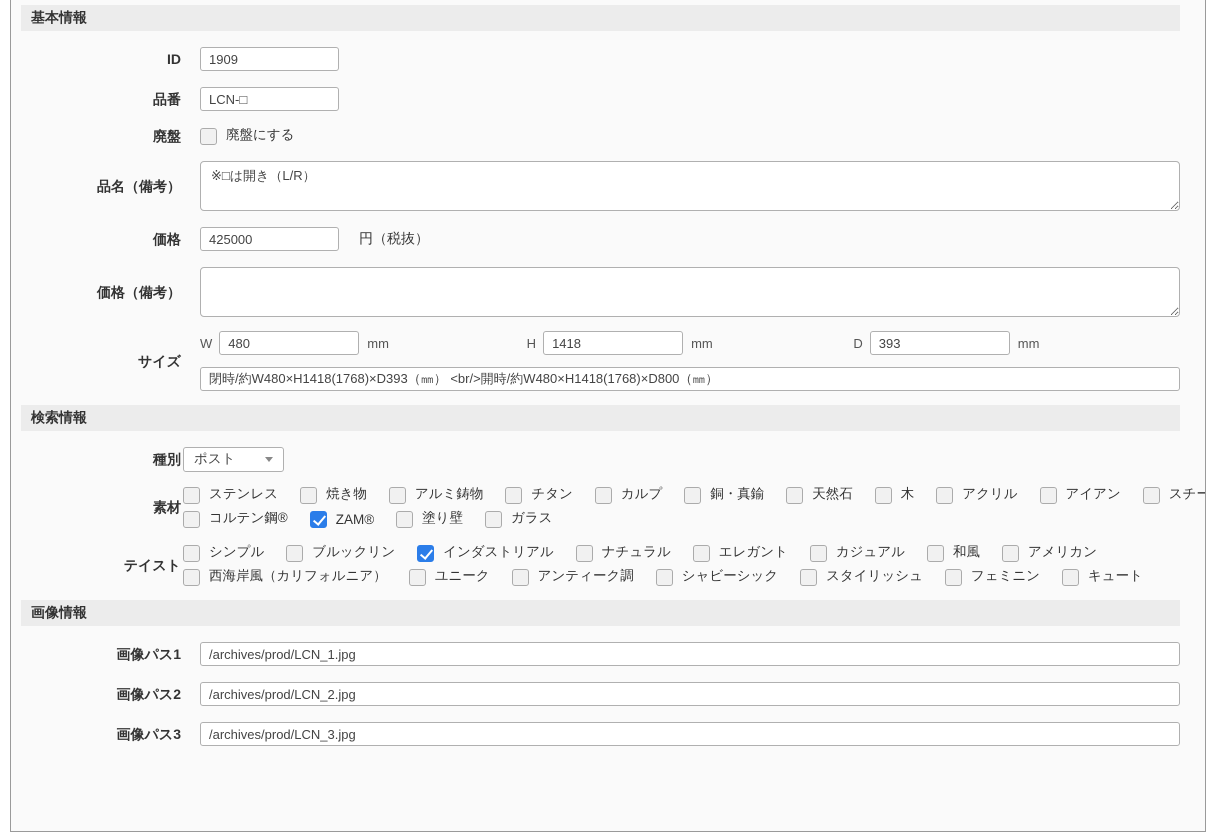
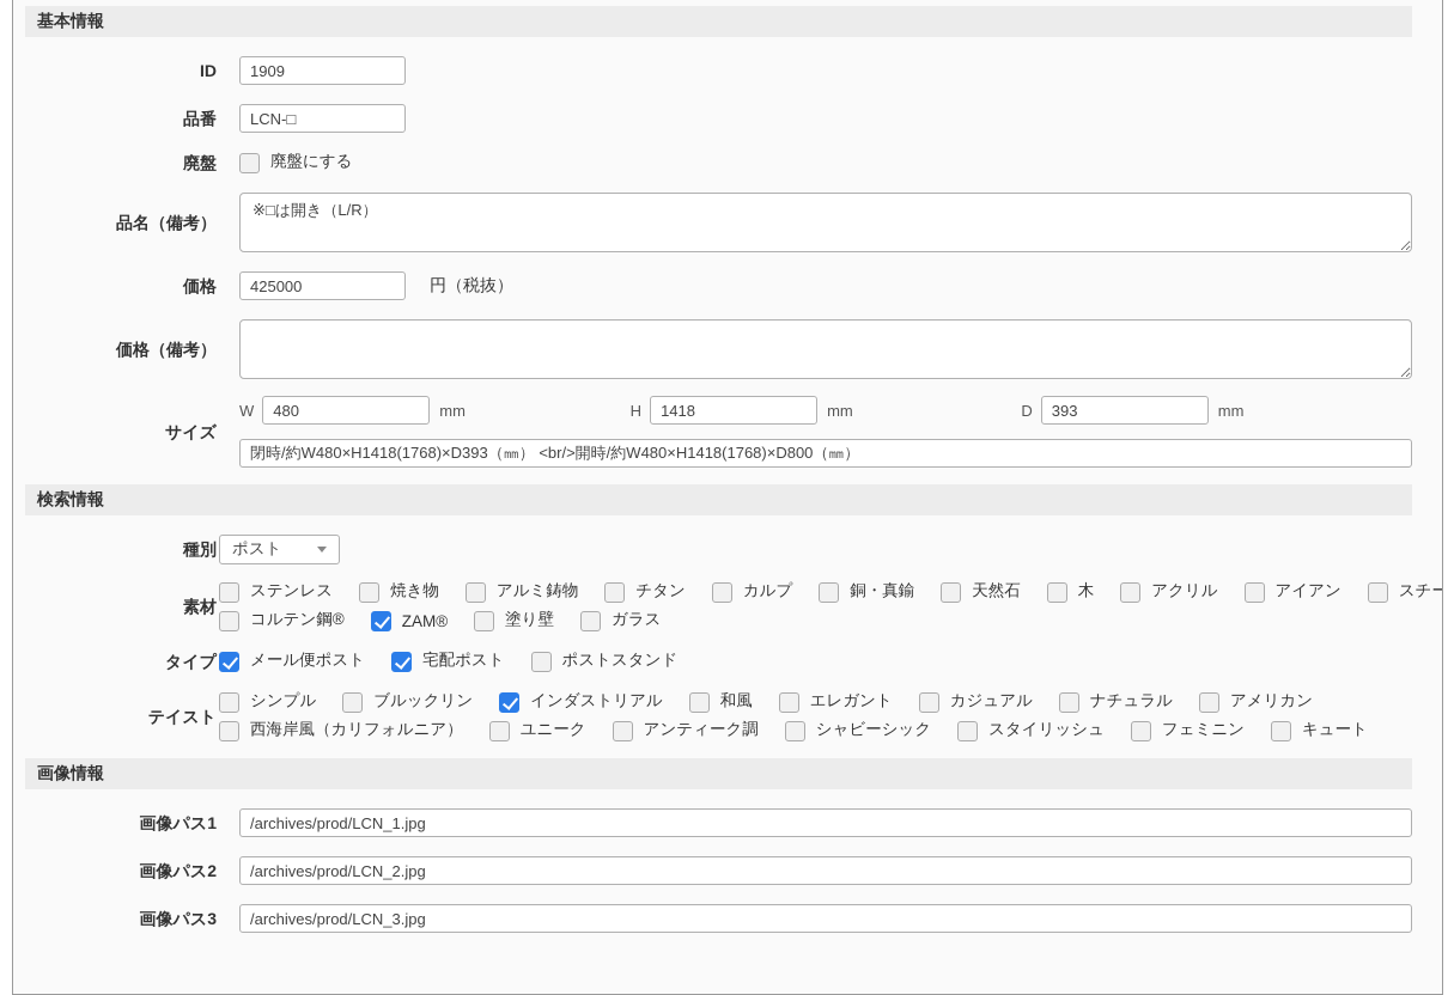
  基本情報
  ID
  1909
  品番
  LCN-□
  廃盤
  廃盤にする
  品名（備考）
  ※□は開き（L/R）
  価格
  425000
  円（税抜）
  価格（備考）
  サイズ
  W
  480
  mm
  H
  1418
  mm
  D
  393
  mm
  閉時/約W480×H1418(1768)×D393（㎜） <br/>開時/約W480×H1418(1768)×D800（㎜）
  検索情報
  種別
  ポスト
  素材
  ステンレス
  焼き物
  アルミ鋳物
  チタン
  カルプ
  銅・真鍮
  天然石
  木
  アクリル
  アイアン
  スチー
  コルテン鋼®
  ZAM®
  塗り壁
  ガラス
+ タイプ
+ メール便ポスト
+ 宅配ポスト
+ ポストスタンド
  テイスト
  シンプル
  ブルックリン
  インダストリアル
- ナチュラル
+ 和風
  エレガント
  カジュアル
- 和風
+ ナチュラル
  アメリカン
  西海岸風（カリフォルニア）
  ユニーク
  アンティーク調
  シャビーシック
  スタイリッシュ
  フェミニン
  キュート
  画像情報
  画像パス1
  /archives/prod/LCN_1.jpg
  画像パス2
  /archives/prod/LCN_2.jpg
  画像パス3
  /archives/prod/LCN_3.jpg
